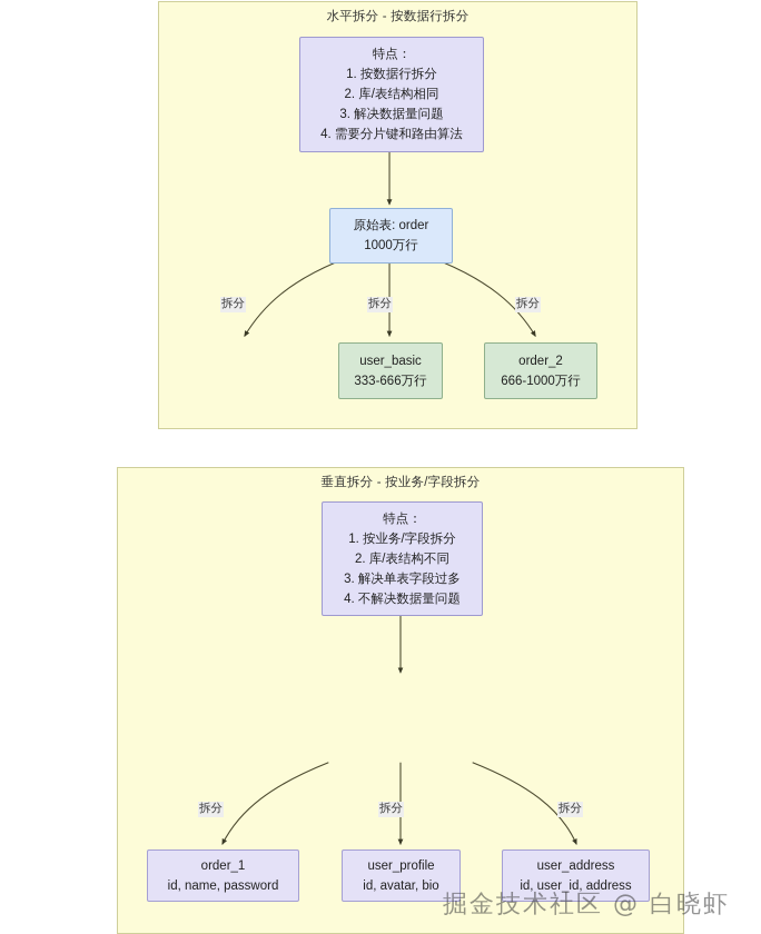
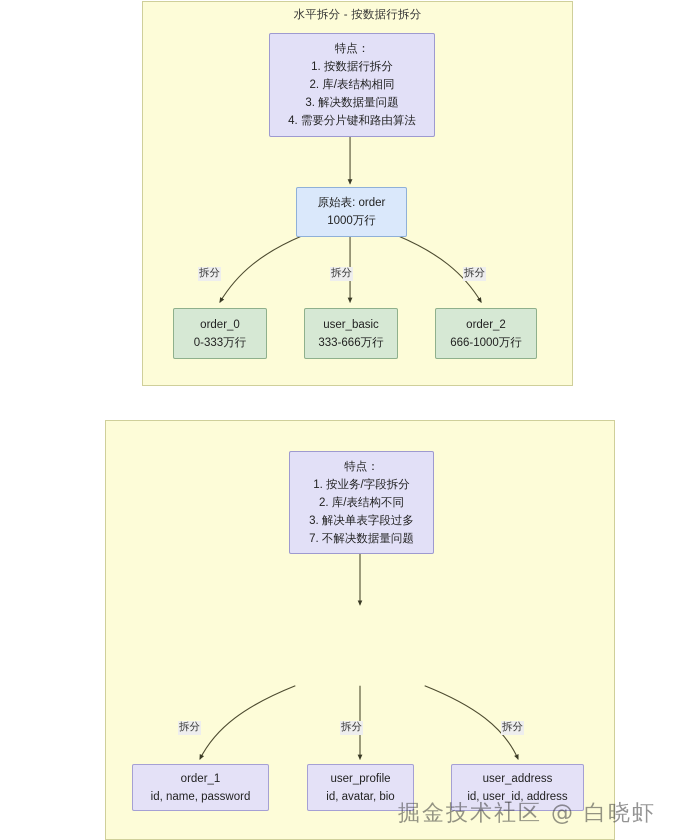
  水平拆分 - 按数据行拆分
  特点：
  1. 按数据行拆分
  2. 库/表结构相同
  3. 解决数据量问题
  4. 需要分片键和路由算法
  原始表: order
  1000万行
  拆分
  拆分
  拆分
+ order_0
+ 0-333万行
  user_basic
  333-666万行
  order_2
  666-1000万行
- 垂直拆分 - 按业务/字段拆分
  特点：
  1. 按业务/字段拆分
  2. 库/表结构不同
  3. 解决单表字段过多
- 4. 不解决数据量问题
+ 7. 不解决数据量问题
  拆分
  拆分
  拆分
  order_1
  id, name, password
  user_profile
  id, avatar, bio
  user_address
  id, user_id, address
  掘金技术社区 @ 白晓虾
